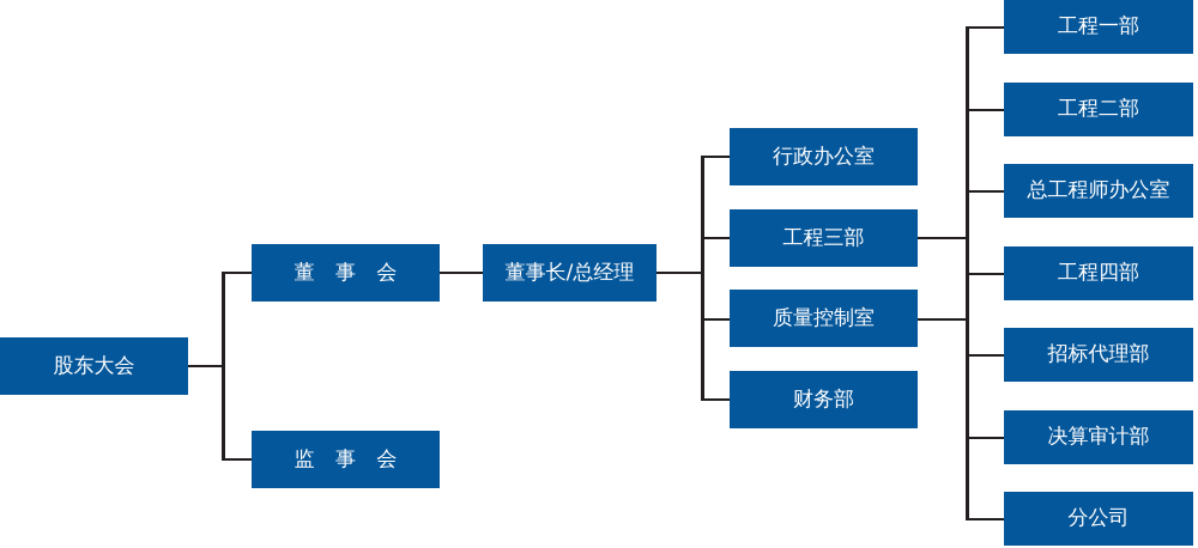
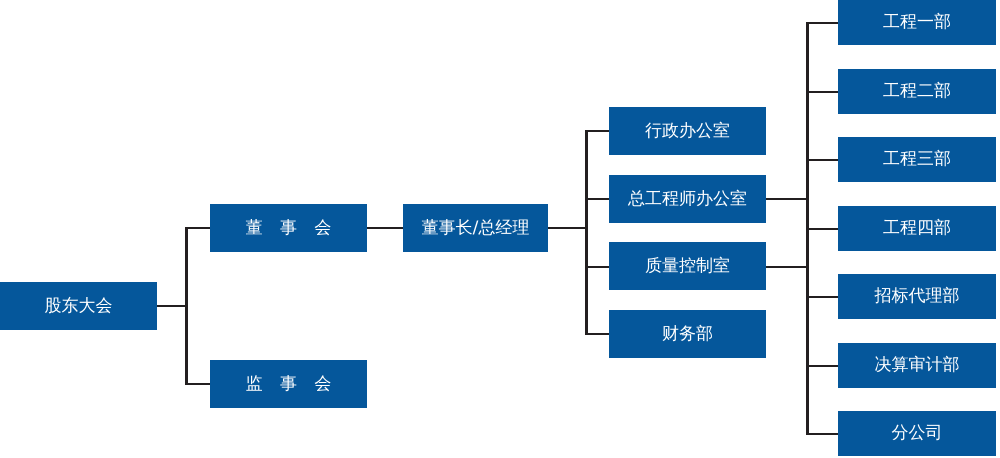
  股东大会
  董 事 会
  监 事 会
  董事长/总经理
  行政办公室
- 工程三部
+ 总工程师办公室
  质量控制室
  财务部
  工程一部
  工程二部
- 总工程师办公室
+ 工程三部
  工程四部
  招标代理部
  决算审计部
  分公司
